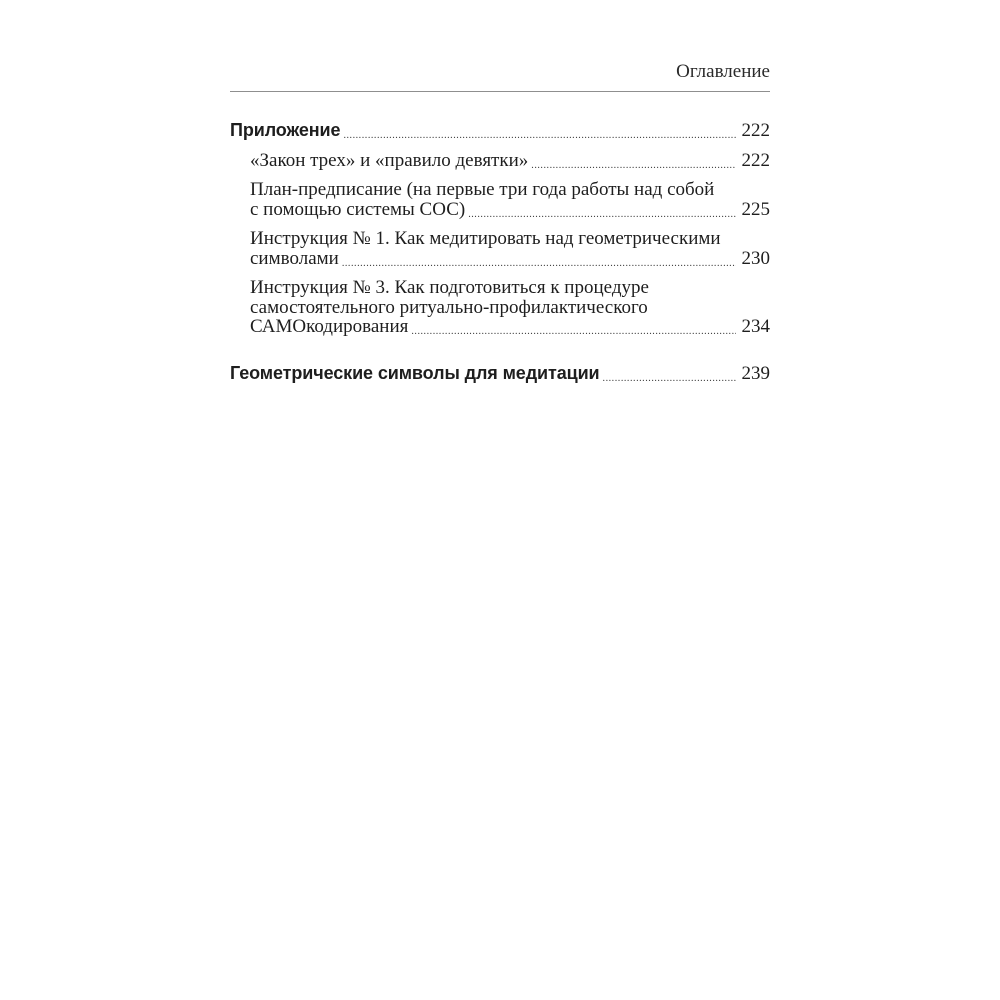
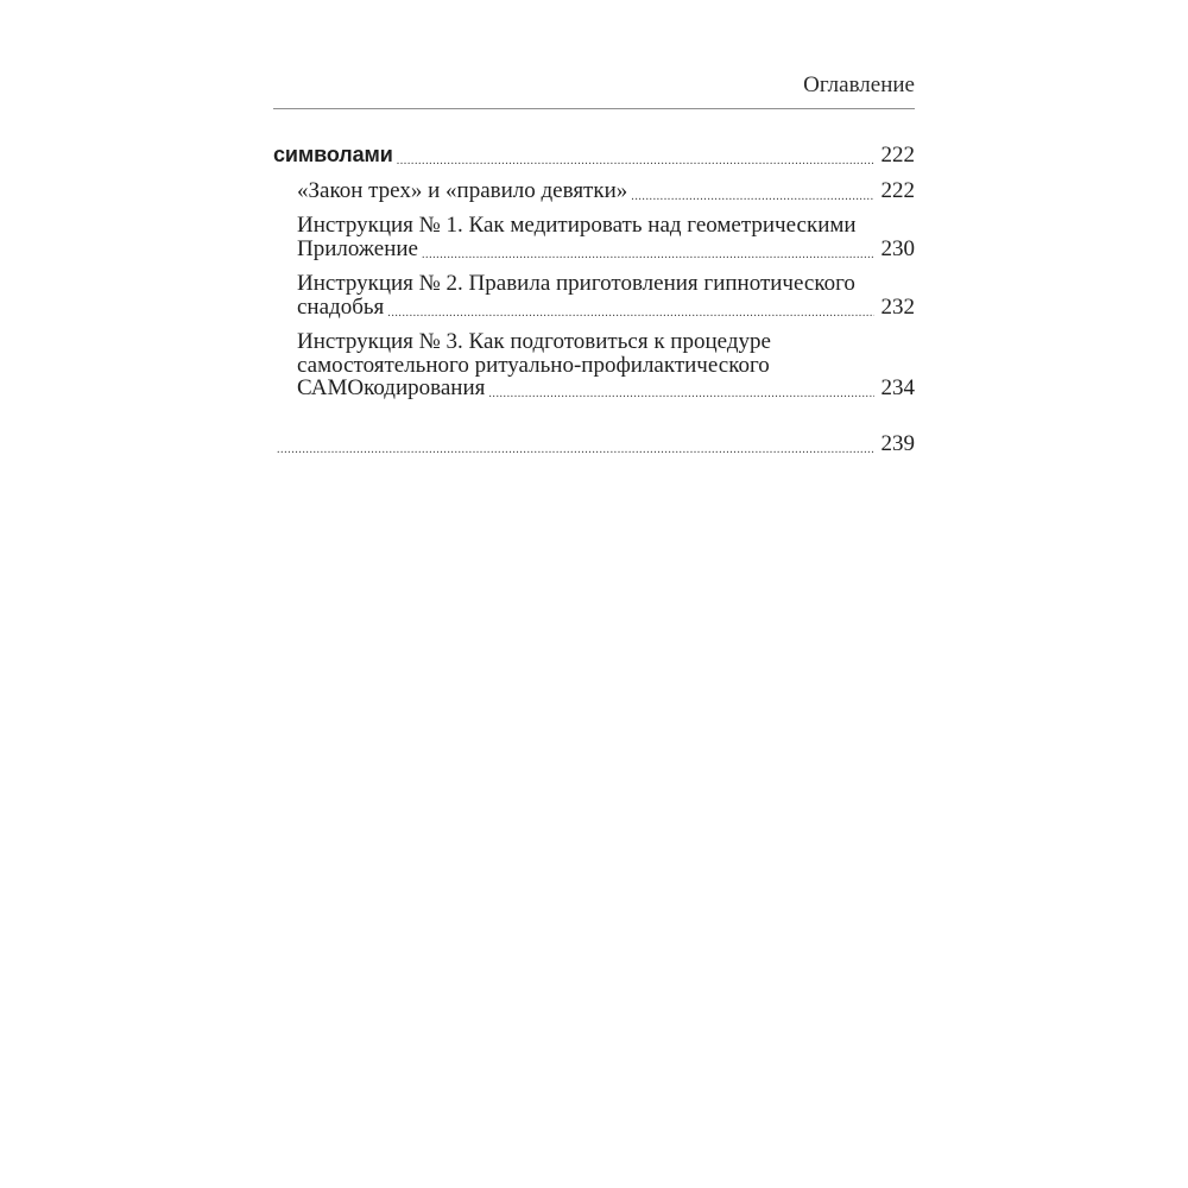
  Оглавление
- Приложение
+ символами
  222
  «Закон трех» и «правило девятки»
  222
- План-предписание (на первые три года работы над собой
- с помощью системы СОС)
- 225
  Инструкция № 1. Как медитировать над геометрическими
- символами
+ Приложение
  230
+ Инструкция № 2. Правила приготовления гипнотического
+ снадобья
+ 232
  Инструкция № 3. Как подготовиться к процедуре
  самостоятельного ритуально-профилактического
  САМОкодирования
  234
- Геометрические символы для медитации
  239
